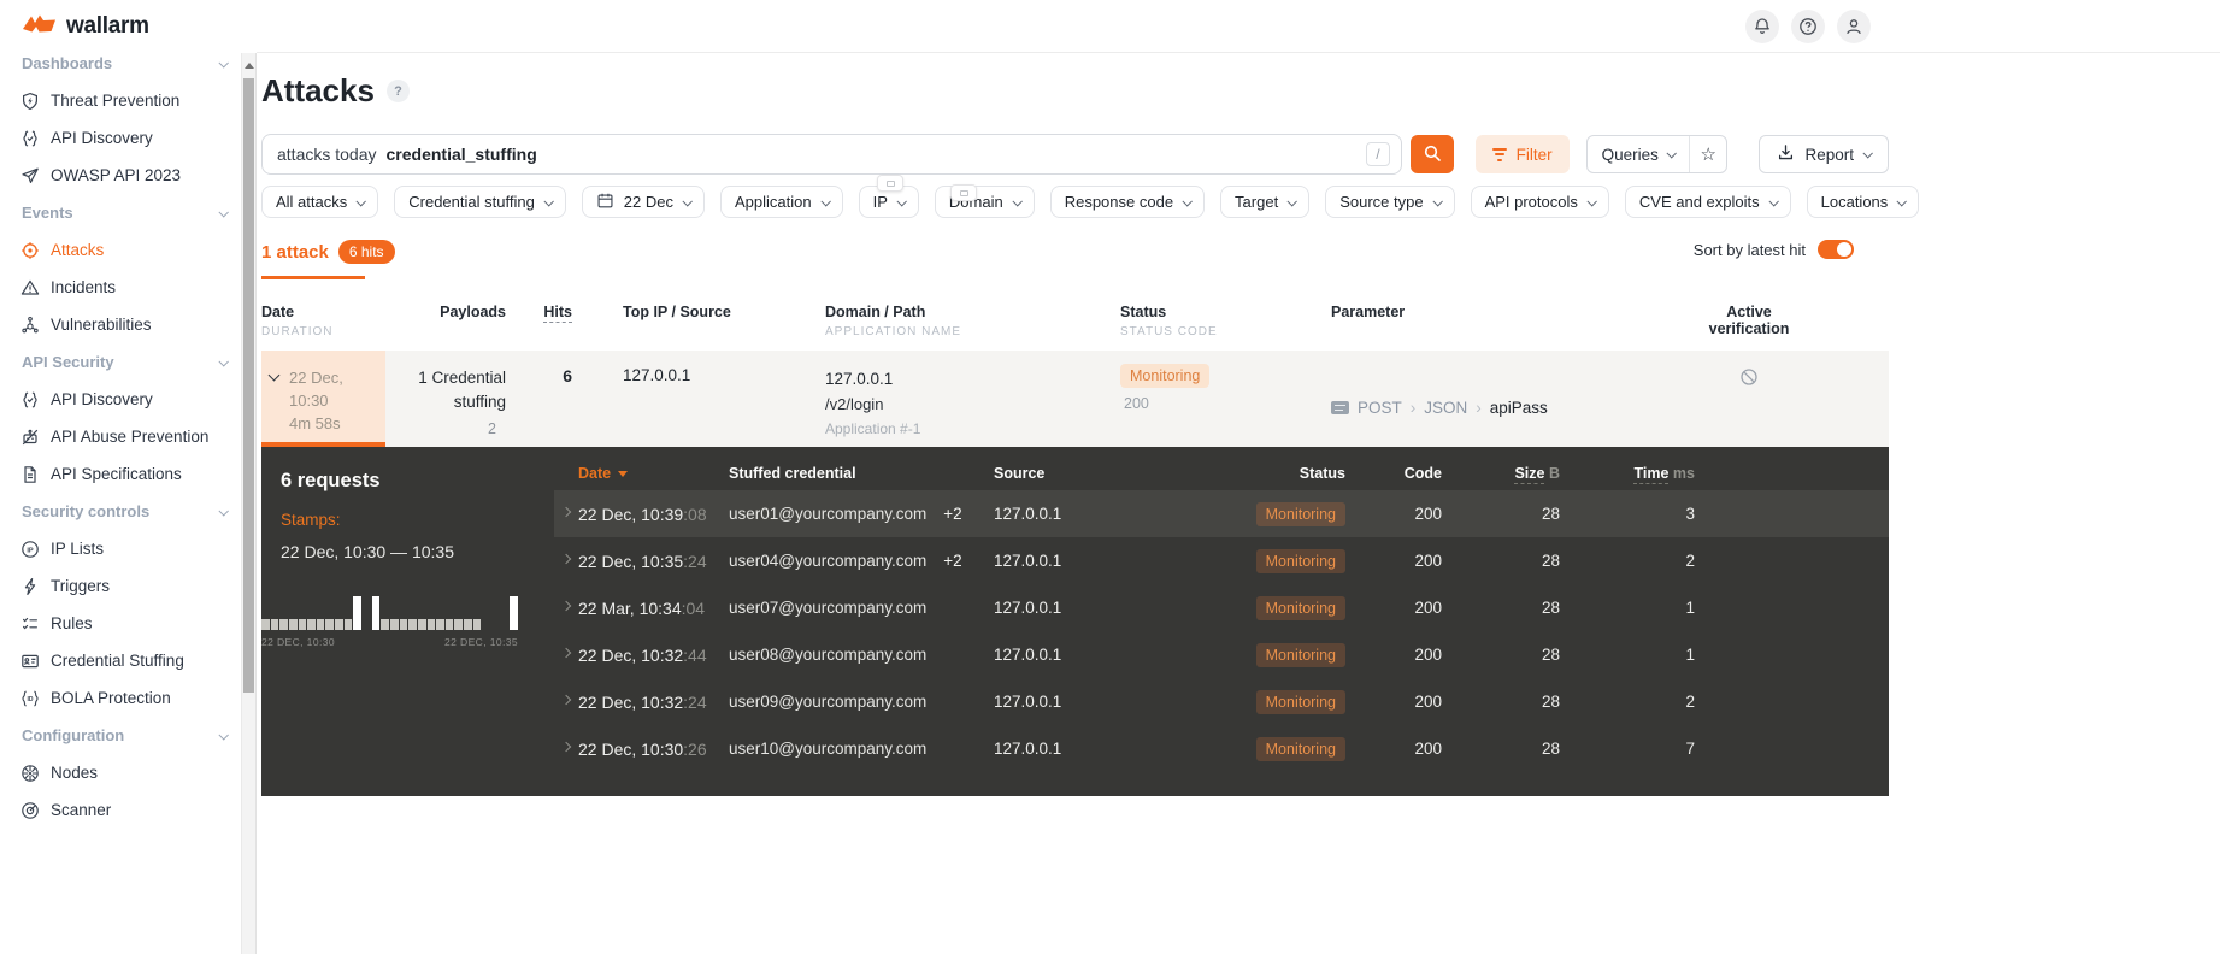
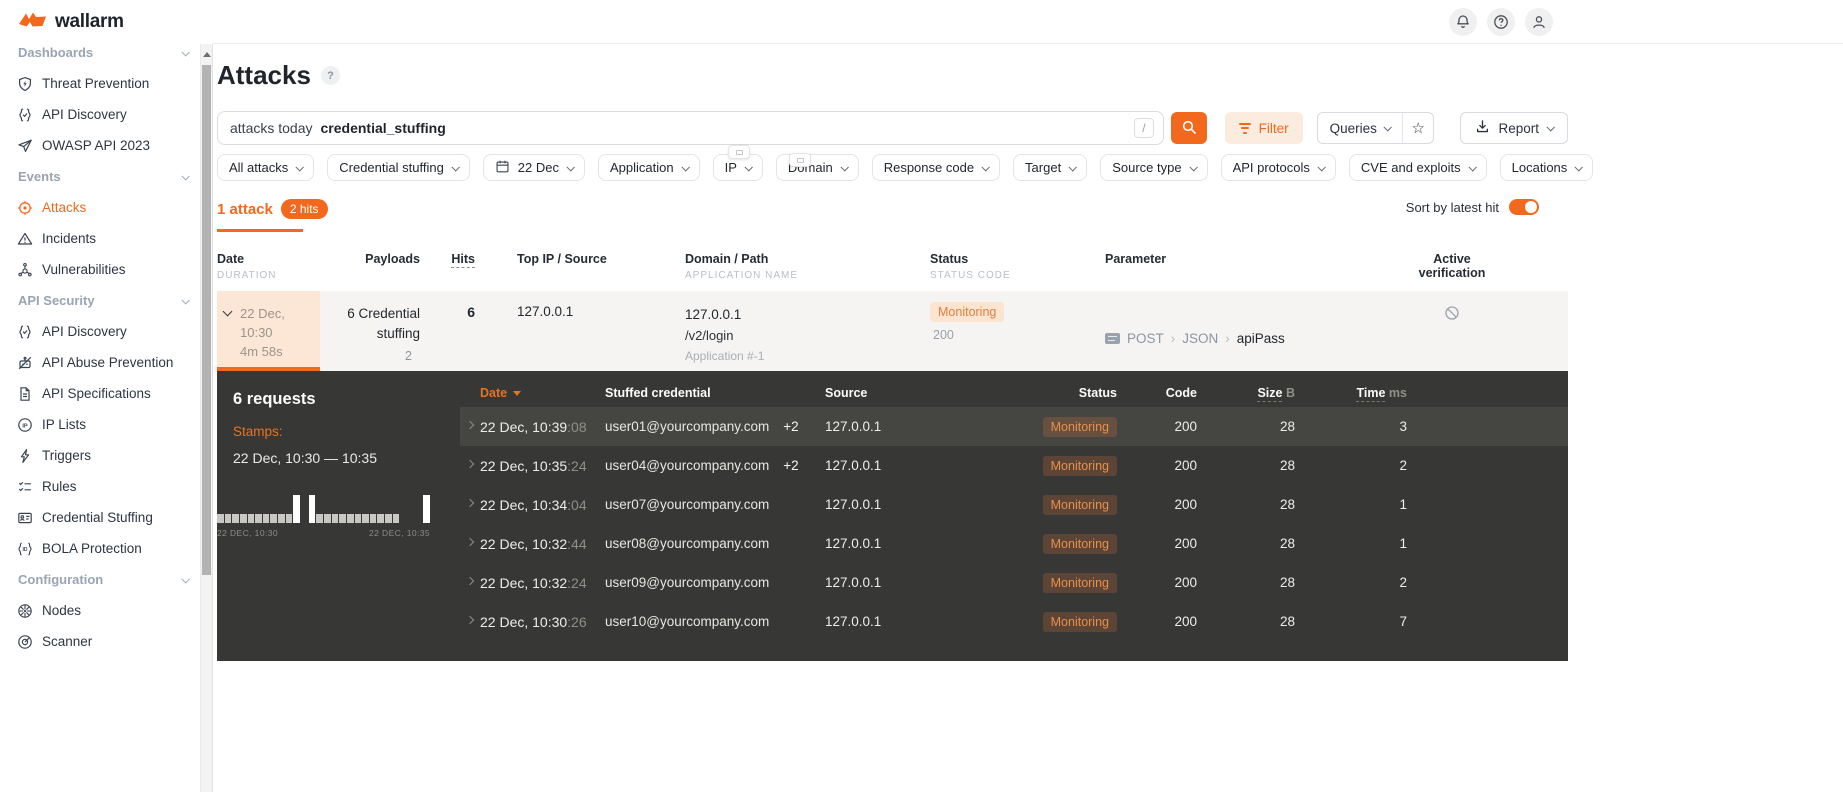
  wallarm
  Dashboards
  Threat Prevention
  API Discovery
  OWASP API 2023
  Events
  Attacks
  Incidents
  Vulnerabilities
  API Security
  API Discovery
  API Abuse Prevention
  API Specifications
- Security controls
  IP Lists
  Triggers
  Rules
  Credential Stuffing
  BOLA Protection
  Configuration
  Nodes
  Scanner
  Attacks
  ?
  attacks today
  credential_stuffing
  /
  Filter
  Queries
  ☆
  Report
  All attacks
  Credential stuffing
  22 Dec
  Application
  IP
  Domain
  Response code
  Target
  Source type
  API protocols
  CVE and exploits
  Locations
  1 attack
- 6 hits
+ 2 hits
  Sort by latest hit
  Date
  DURATION
  Payloads
  Hits
  Top IP / Source
  Domain / Path
  APPLICATION NAME
  Status
  STATUS CODE
  Parameter
  Active
  verification
  22 Dec, 10:30
  4m 58s
- 1 Credential
+ 6 Credential
  stuffing
  2
  6
  127.0.0.1
  127.0.0.1
  /v2/login
  Application #-1
  Monitoring
  200
  POST
  ›
  JSON
  ›
  apiPass
  6 requests
  Stamps:
  22 Dec, 10:30 — 10:35
  22 DEC, 10:30
  22 DEC, 10:35
  Date
  Stuffed credential
  Source
  Status
  Code
  Size B
  Time ms
  22 Dec, 10:39:08
  user01@yourcompany.com +2
  127.0.0.1
  Monitoring
  200
  28
  3
  22 Dec, 10:35:24
  user04@yourcompany.com +2
  127.0.0.1
  Monitoring
  200
  28
  2
- 22 Mar, 10:34:04
+ 22 Dec, 10:34:04
  user07@yourcompany.com
  127.0.0.1
  Monitoring
  200
  28
  1
  22 Dec, 10:32:44
  user08@yourcompany.com
  127.0.0.1
  Monitoring
  200
  28
  1
  22 Dec, 10:32:24
  user09@yourcompany.com
  127.0.0.1
  Monitoring
  200
  28
  2
  22 Dec, 10:30:26
  user10@yourcompany.com
  127.0.0.1
  Monitoring
  200
  28
  7
